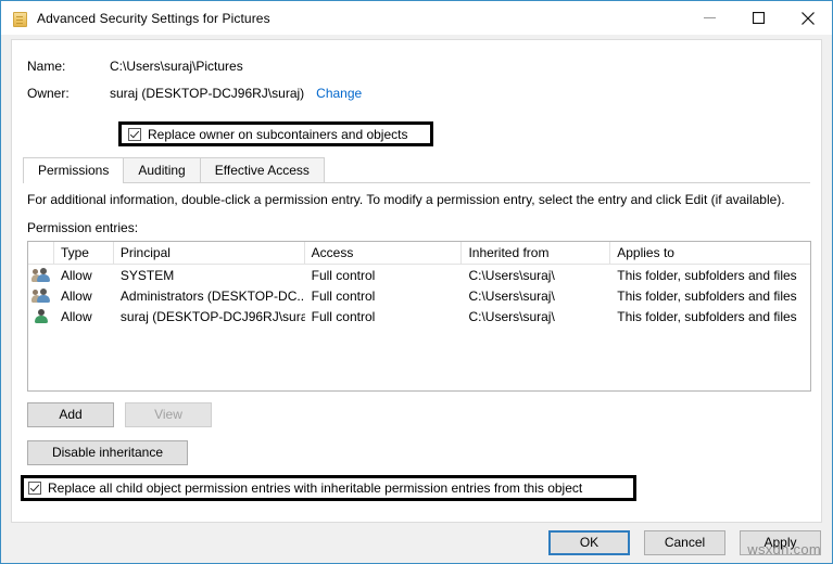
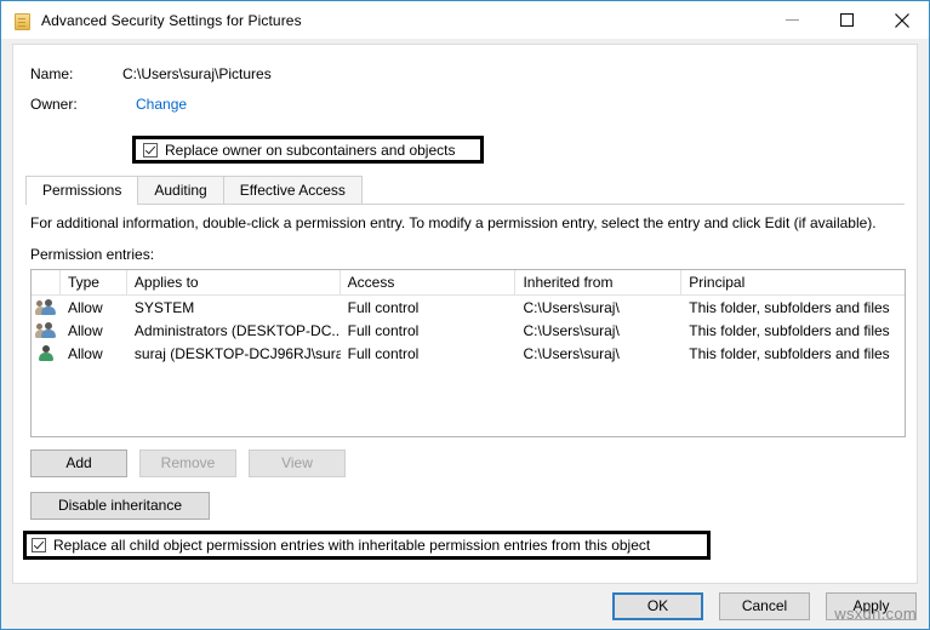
  Advanced Security Settings for Pictures
  Name:
  C:\Users\suraj\Pictures
  Owner:
- suraj (DESKTOP-DCJ96RJ\suraj)
  Change
  Replace owner on subcontainers and objects
  Permissions
  Auditing
  Effective Access
  For additional information, double-click a permission entry. To modify a permission entry, select the entry and click Edit (if available).
  Permission entries:
  Type
- Principal
+ Applies to
  Access
  Inherited from
- Applies to
+ Principal
  Allow
  SYSTEM
  Full control
  C:\Users\suraj\
  This folder, subfolders and files
  Allow
  Administrators (DESKTOP-DC..
  Full control
  C:\Users\suraj\
  This folder, subfolders and files
  Allow
  suraj (DESKTOP-DCJ96RJ\sura
  Full control
  C:\Users\suraj\
  This folder, subfolders and files
  Add
+ Remove
  View
  Disable inheritance
  Replace all child object permission entries with inheritable permission entries from this object
  OK
  Cancel
  Apply
  wsxdn.com
